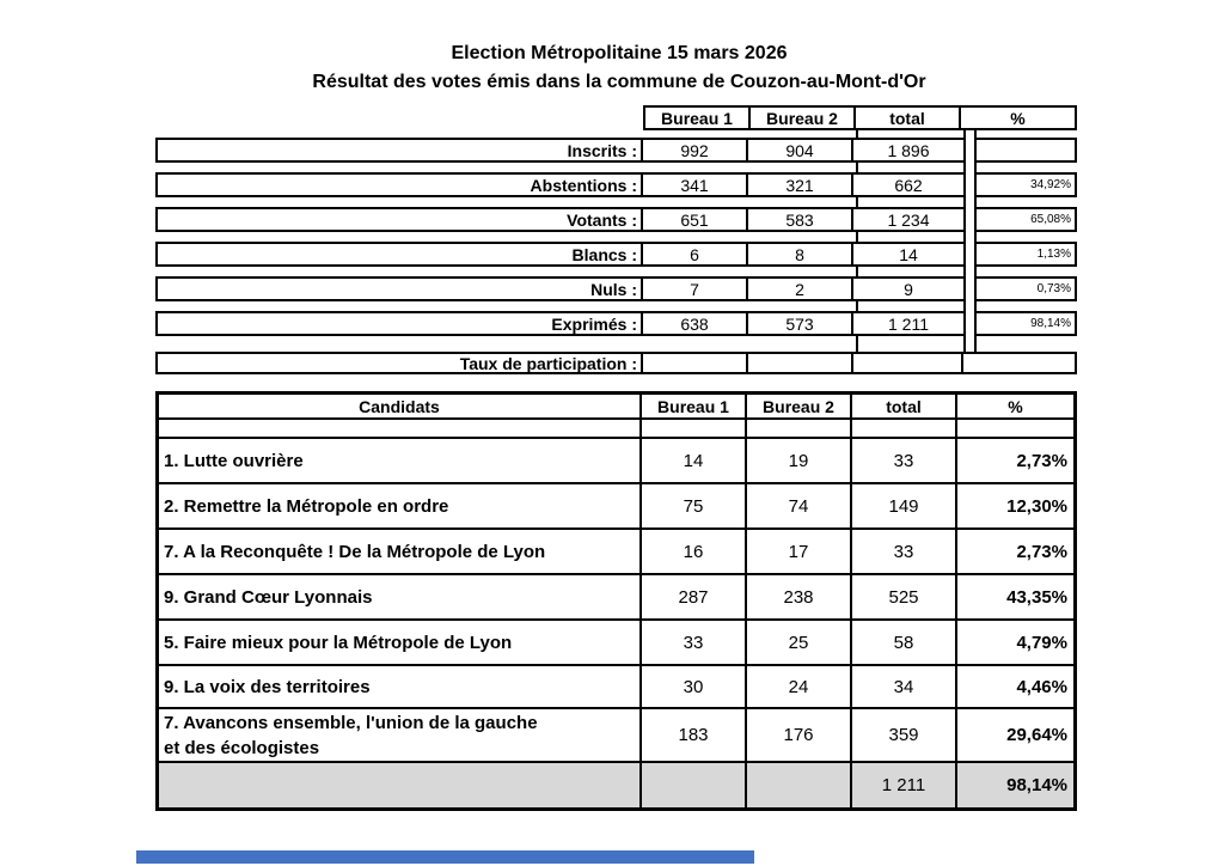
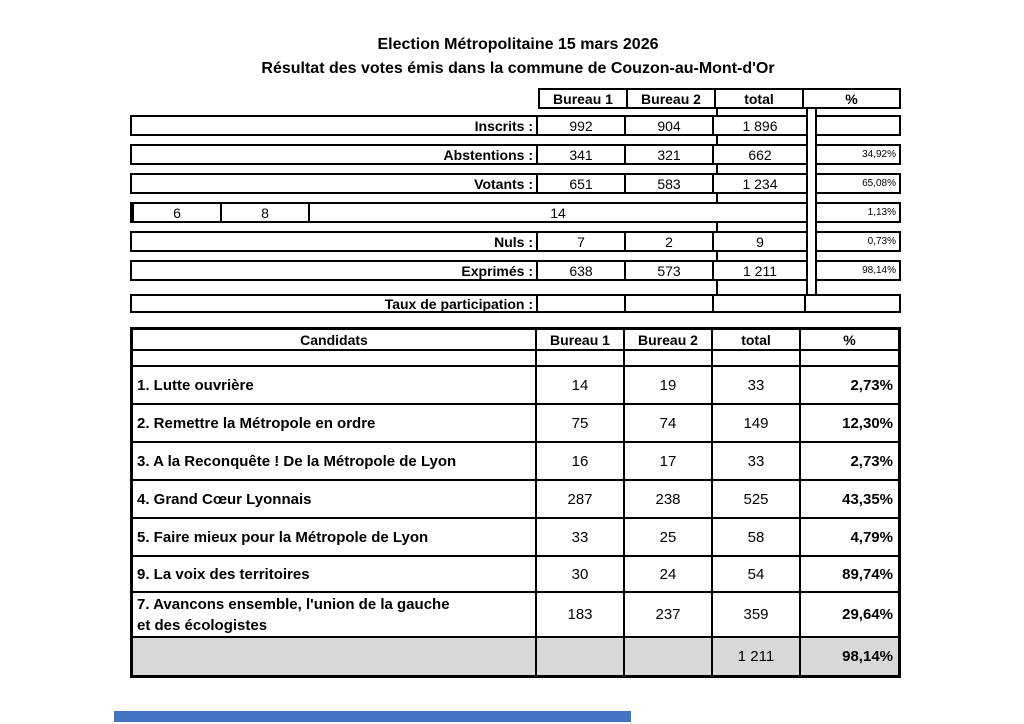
  Election Métropolitaine 15 mars 2026
  Résultat des votes émis dans la commune de Couzon-au-Mont-d'Or
  Bureau 1
  Bureau 2
  total
  %
  Inscrits :
  992
  904
  1 896
  Abstentions :
  341
  321
  662
  34,92%
  Votants :
  651
  583
  1 234
  65,08%
- Blancs :
  6
  8
  14
  1,13%
  Nuls :
  7
  2
  9
  0,73%
  Exprimés :
  638
  573
  1 211
  98,14%
  Taux de participation :
  Candidats
  Bureau 1
  Bureau 2
  total
  %
  1. Lutte ouvrière
  14
  19
  33
  2,73%
  2. Remettre la Métropole en ordre
  75
  74
  149
  12,30%
- 7. A la Reconquête ! De la Métropole de Lyon
+ 3. A la Reconquête ! De la Métropole de Lyon
  16
  17
  33
  2,73%
- 9. Grand Cœur Lyonnais
+ 4. Grand Cœur Lyonnais
  287
  238
  525
  43,35%
  5. Faire mieux pour la Métropole de Lyon
  33
  25
  58
  4,79%
  9. La voix des territoires
  30
  24
- 34
+ 54
- 4,46%
+ 89,74%
  7. Avancons ensemble, l'union de la gauche et des écologistes
  183
- 176
+ 237
  359
  29,64%
  1 211
  98,14%
